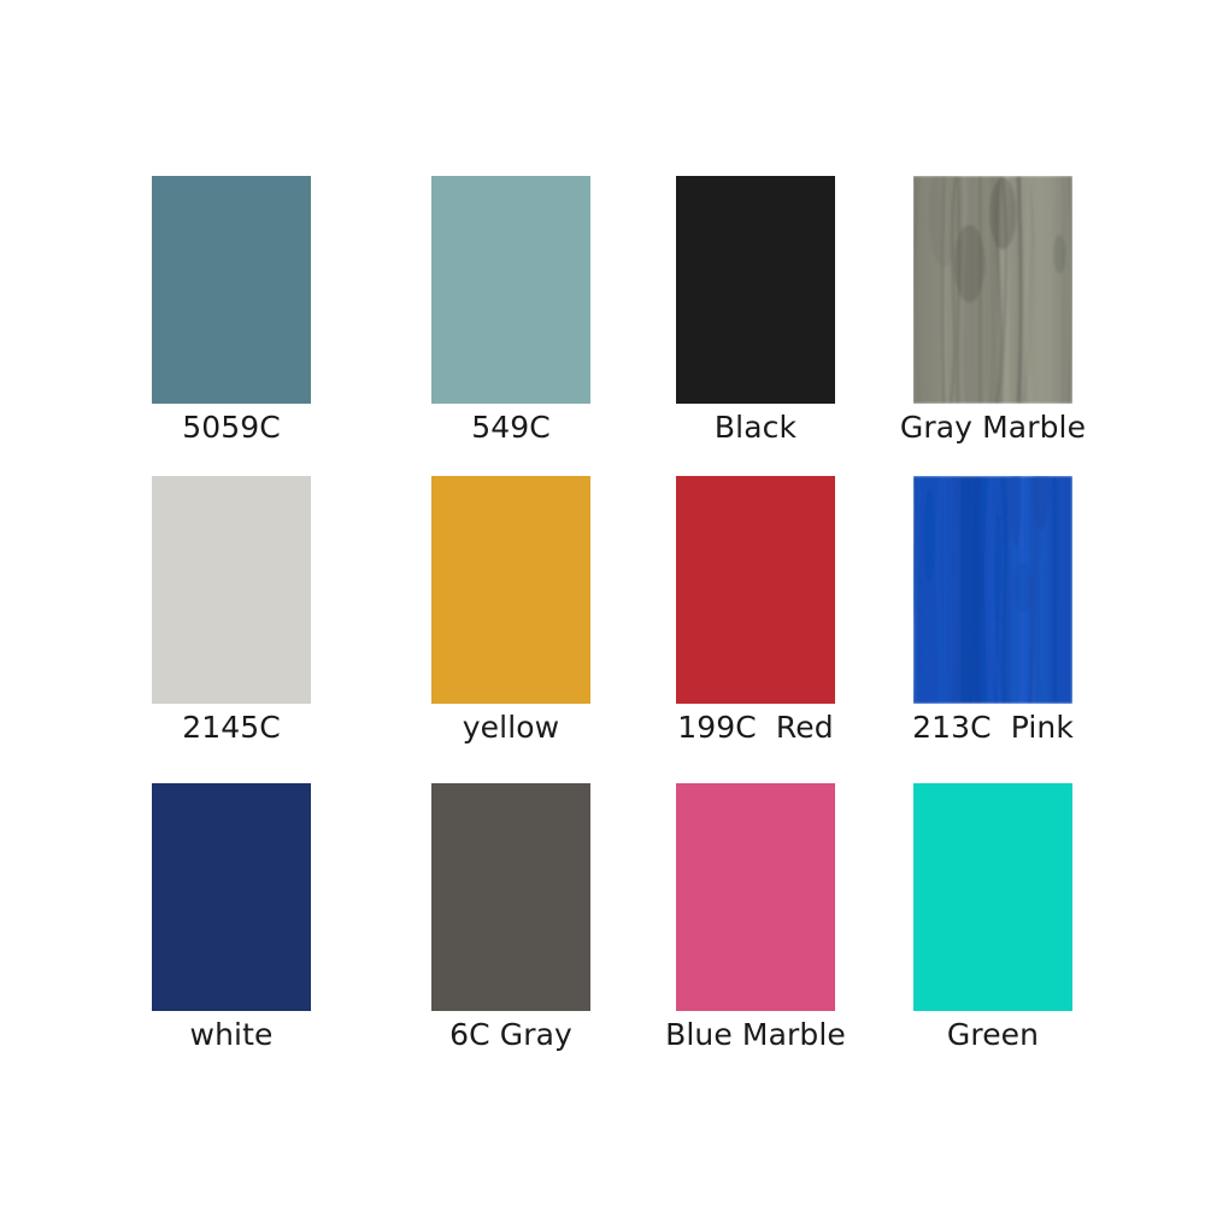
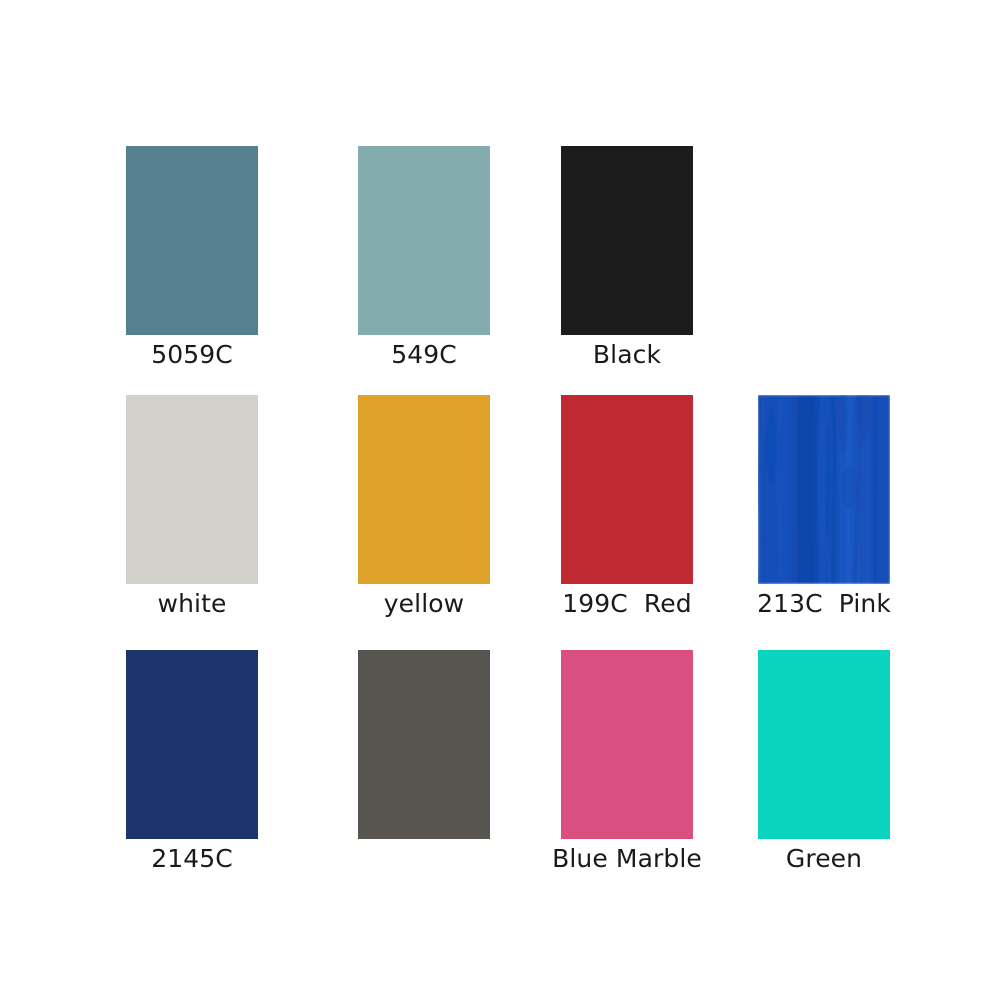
  5059C
  549C
  Black
- Gray Marble
- 2145C
+ white
  yellow
  199C Red
  213C Pink
- white
+ 2145C
- 6C Gray
  Blue Marble
  Green
